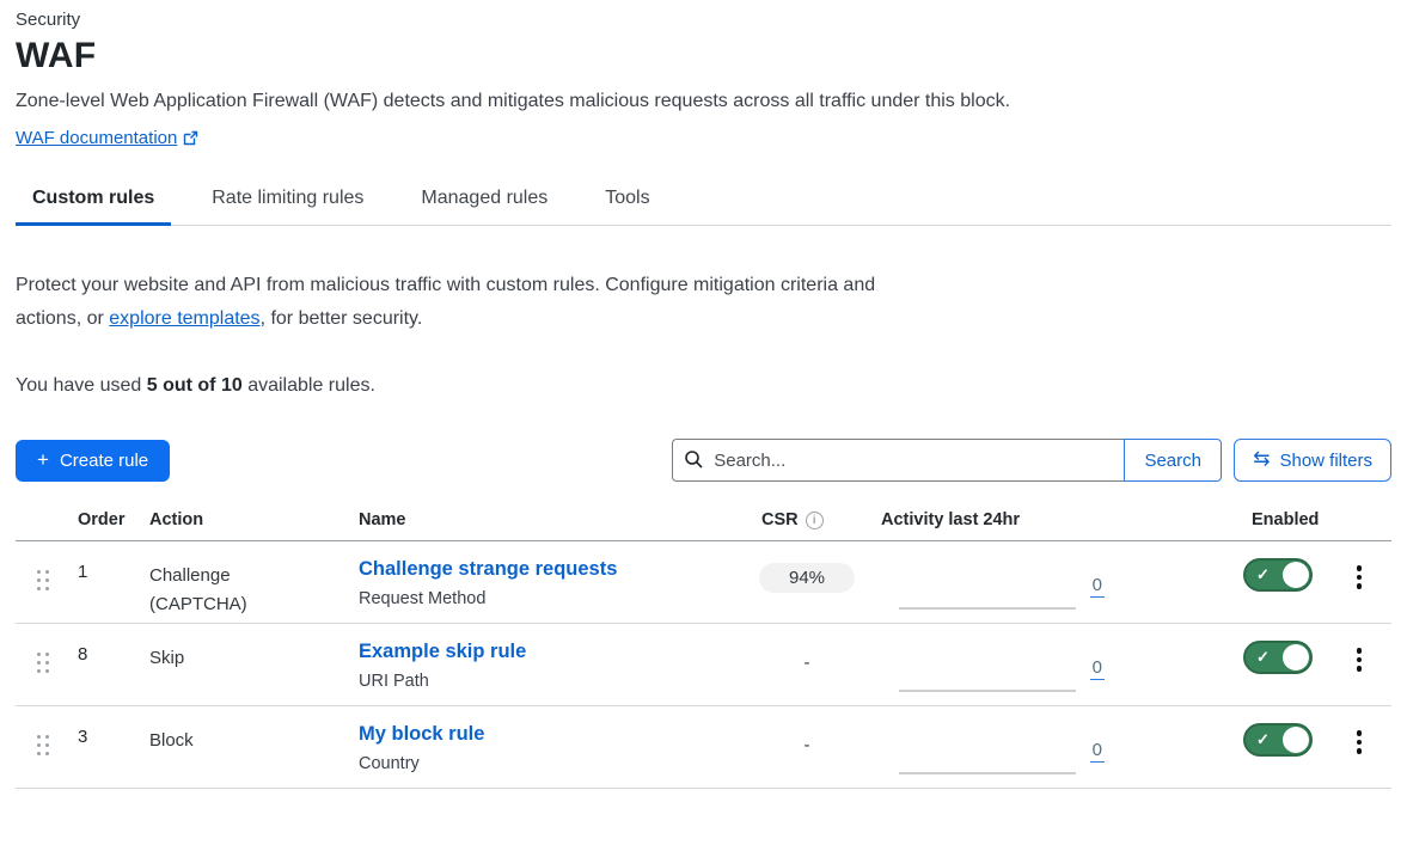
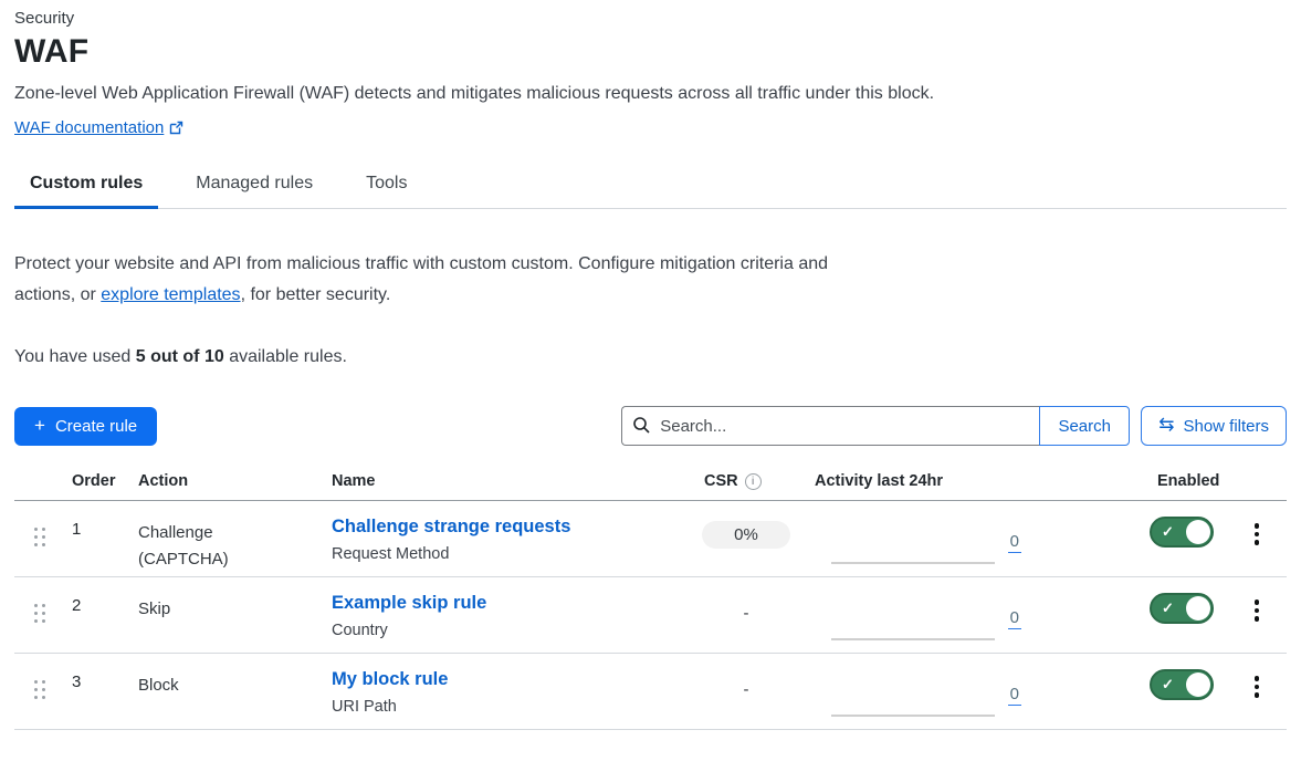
  Security
  WAF
  Zone-level Web Application Firewall (WAF) detects and mitigates malicious requests across all traffic under this block.
  WAF documentation
  Custom rules
- Rate limiting rules
  Managed rules
  Tools
- Protect your website and API from malicious traffic with custom rules. Configure mitigation criteria and actions, or explore templates, for better security.
+ Protect your website and API from malicious traffic with custom custom. Configure mitigation criteria and actions, or explore templates, for better security.
  You have used 5 out of 10 available rules.
  +
  Create rule
  Search...
  Search
  ⇆
  Show filters
  Order
  Action
  Name
  CSR
  i
  Activity last 24hr
  Enabled
  1
  Challenge (CAPTCHA)
  Challenge strange requests
  Request Method
- 94%
+ 0%
  0
  ✓
- 8
+ 2
  Skip
  Example skip rule
- URI Path
+ Country
  -
  0
  ✓
  3
  Block
  My block rule
- Country
+ URI Path
  -
  0
  ✓
